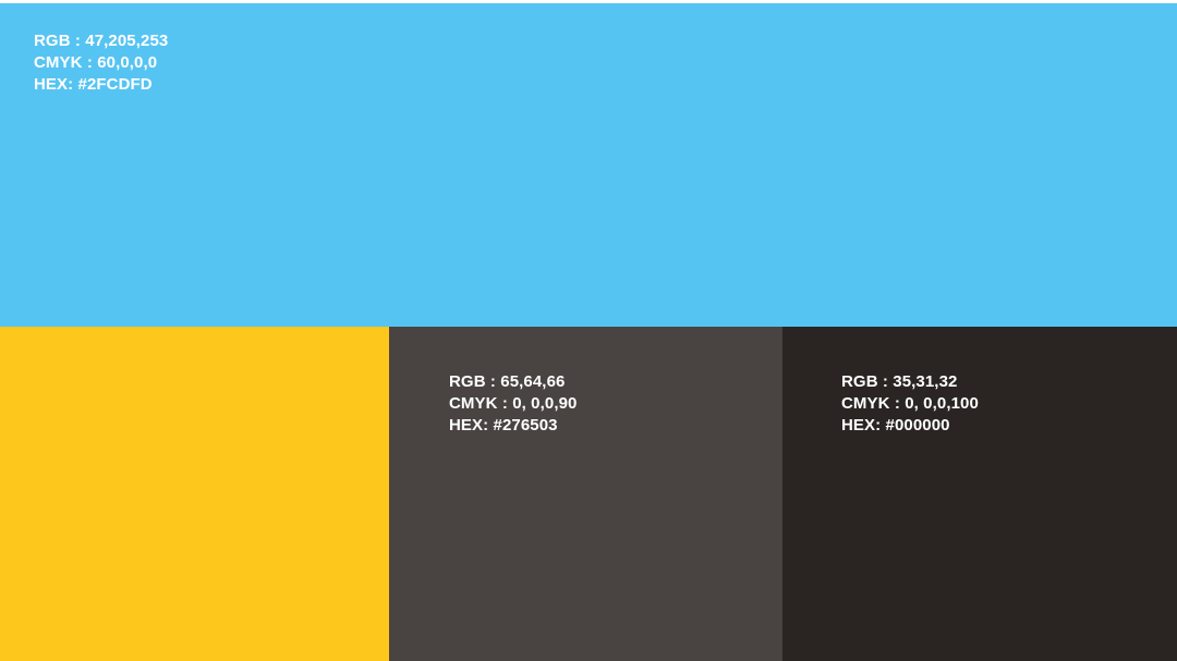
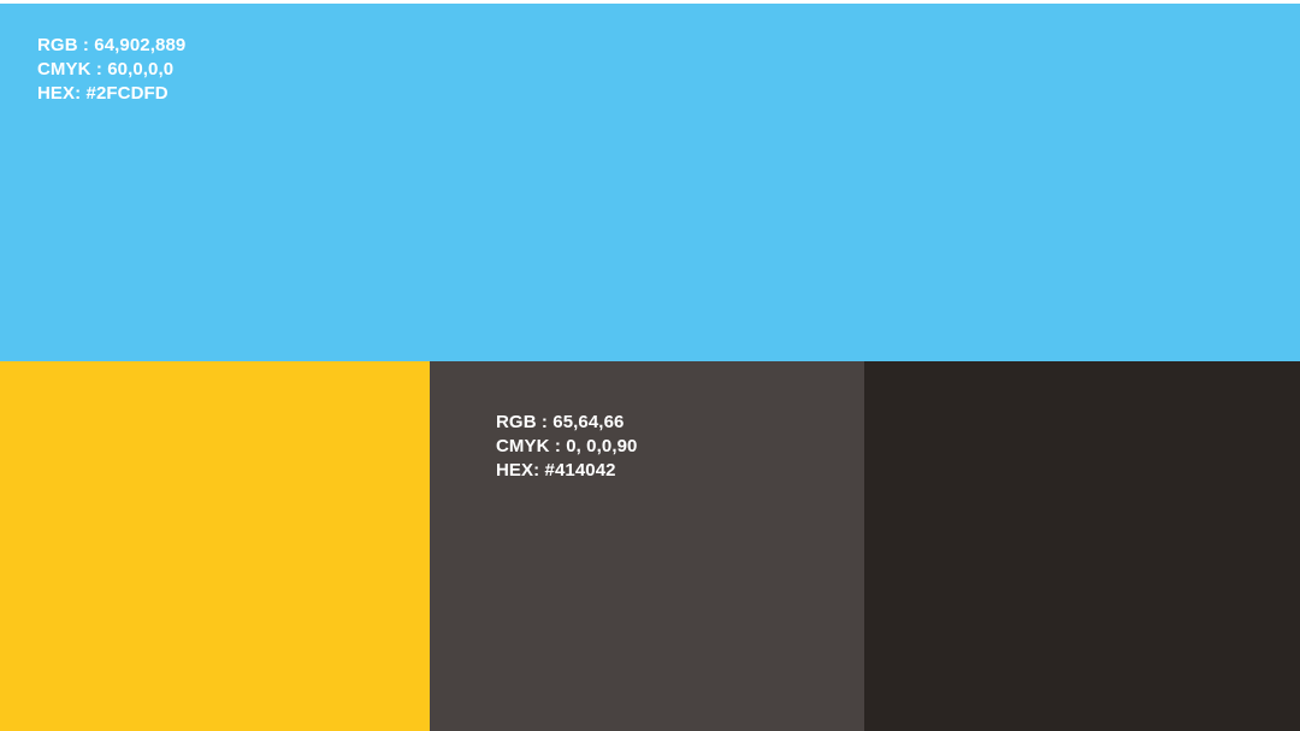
- RGB : 47,205,253
+ RGB : 64,902,889
  CMYK : 60,0,0,0
  HEX: #2FCDFD
  RGB : 65,64,66
  CMYK : 0, 0,0,90
- HEX: #276503
+ HEX: #414042
- RGB : 35,31,32
- CMYK : 0, 0,0,100
- HEX: #000000
